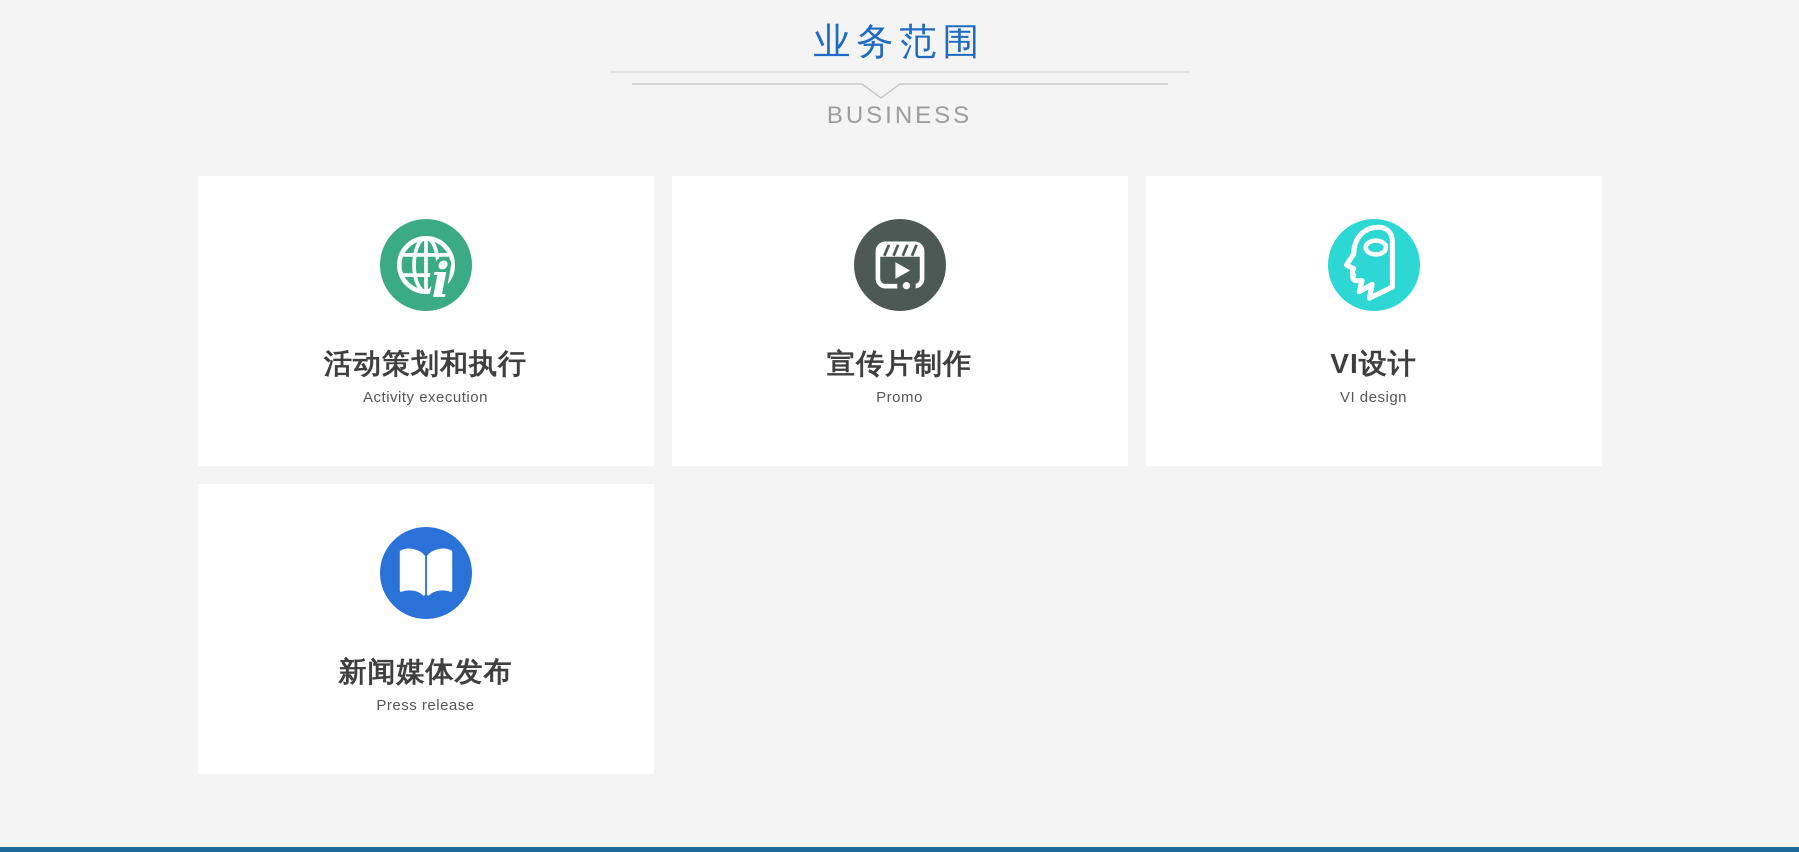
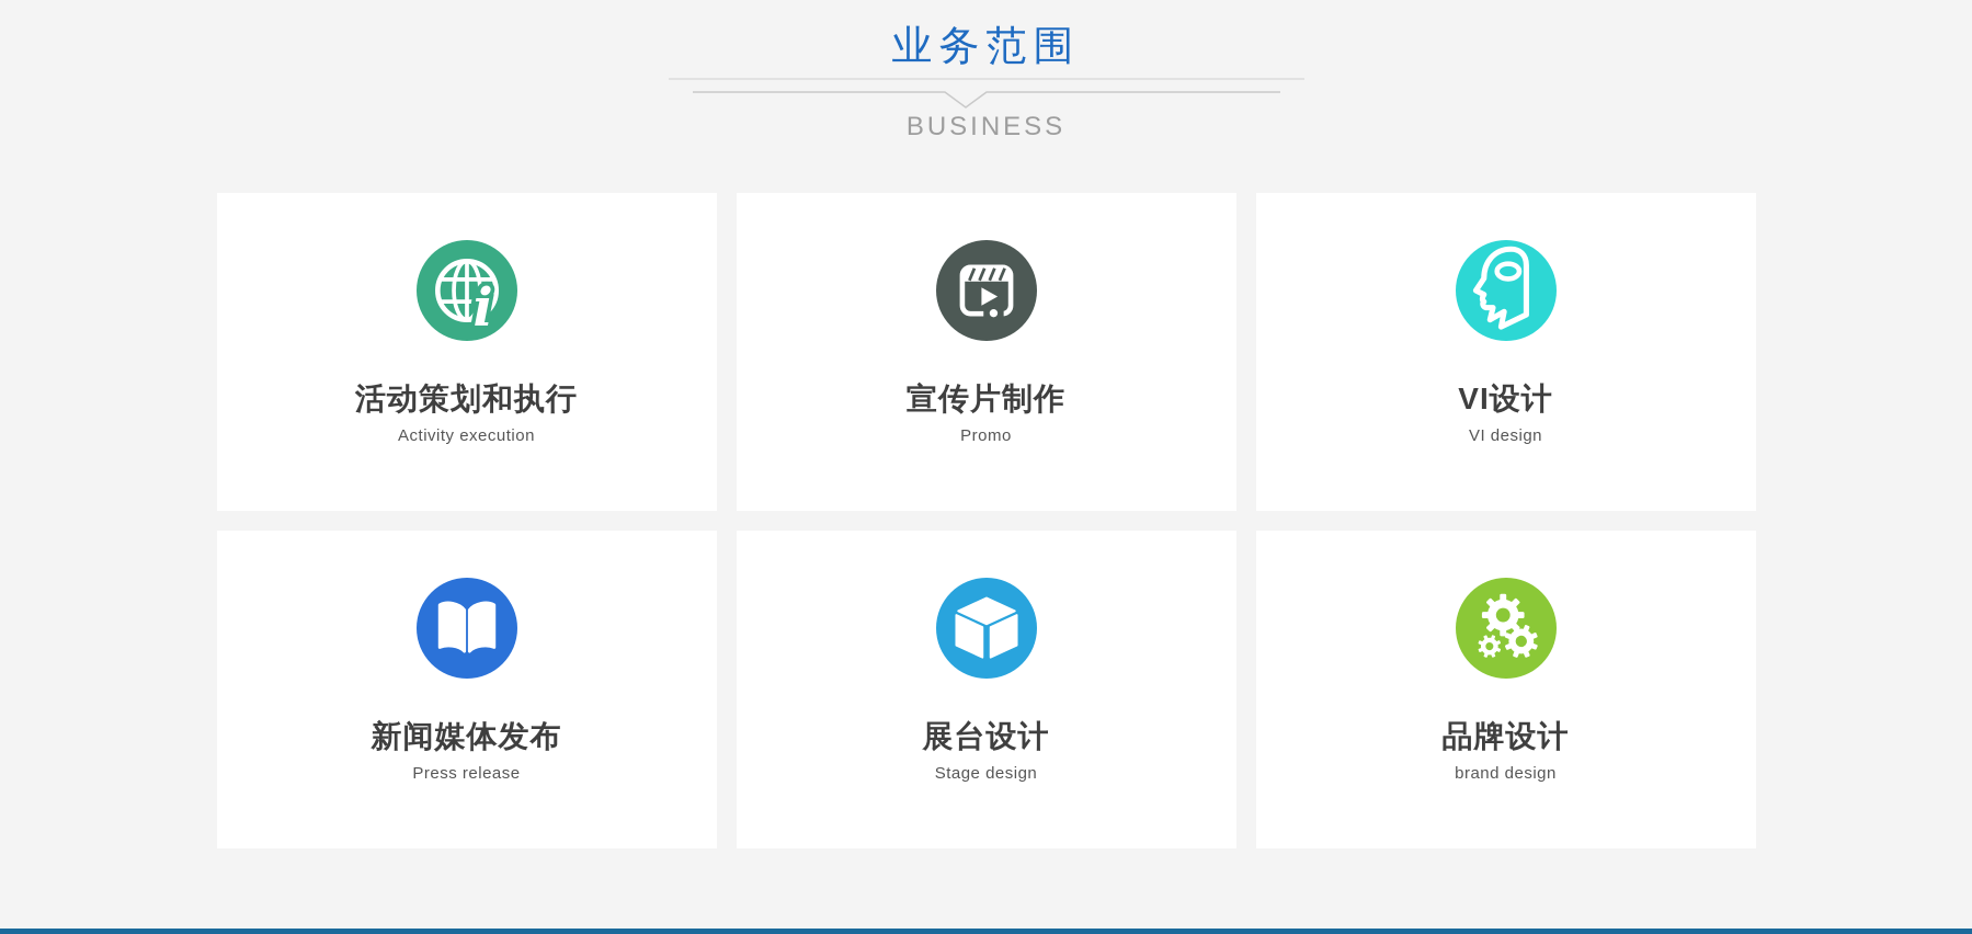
  业务范围
  BUSINESS
  i
  活动策划和执行
  Activity execution
  宣传片制作
  Promo
  VI设计
  VI design
  新闻媒体发布
  Press release
+ 展台设计
+ Stage design
+ 品牌设计
+ brand design
